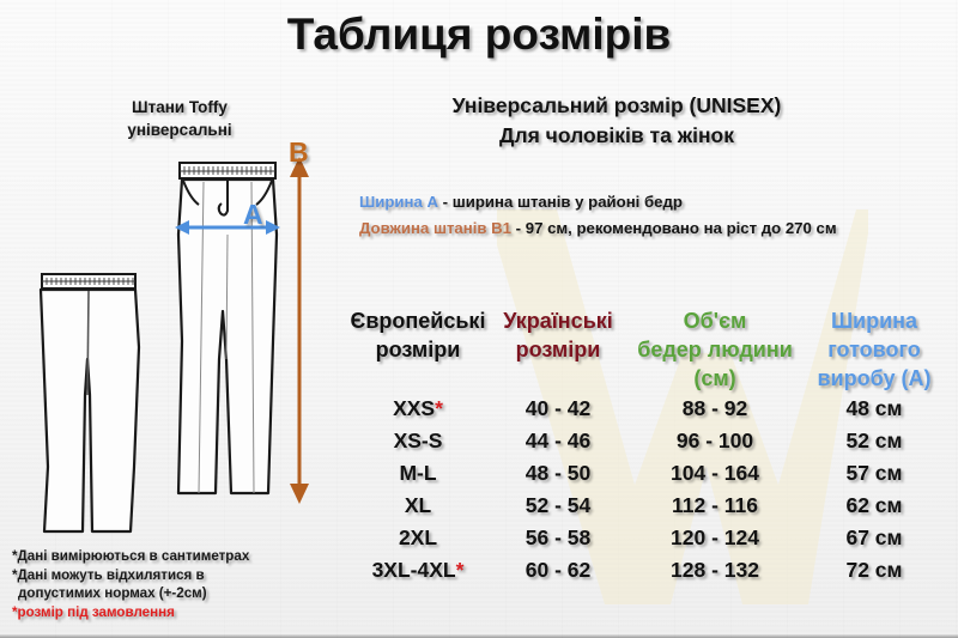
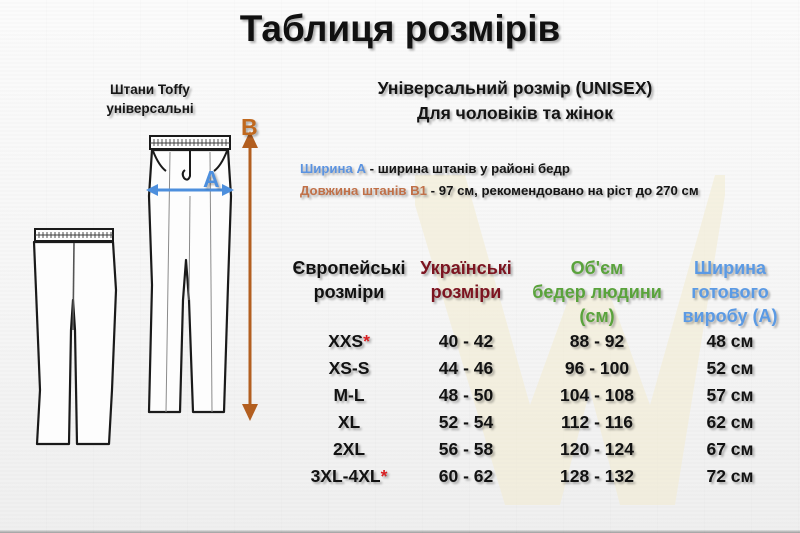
  Таблиця розмірів
  Універсальний розмір (UNISEX)
  Для чоловіків та жінок
  Ширина А - ширина штанів у районі бедр
  Довжина штанів В1 - 97 см, рекомендовано на ріст до 270 см
  Штани Toffy
  універсальні
  А
  В
  Європейські розміри	Українські розміри	Об'єм бедер людини (см)	Ширина готового виробу (А)
  XXS*	40 - 42	88 - 92	48 см
  XS-S	44 - 46	96 - 100	52 см
- M-L	48 - 50	104 - 164	57 см
+ M-L	48 - 50	104 - 108	57 см
  XL	52 - 54	112 - 116	62 см
  2XL	56 - 58	120 - 124	67 см
  3XL-4XL*	60 - 62	128 - 132	72 см
- *Дані вимірюються в сантиметрах
- *Дані можуть відхилятися в
- допустимих нормах (+-2см)
- *розмір під замовлення
